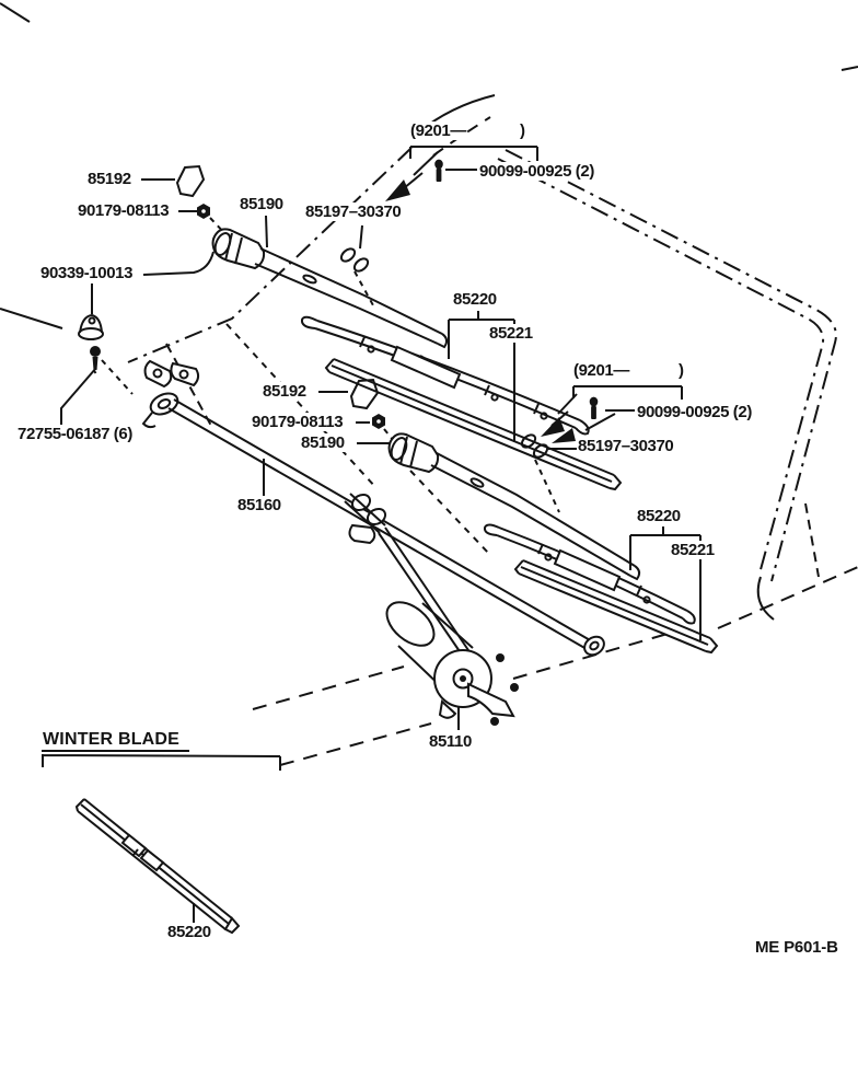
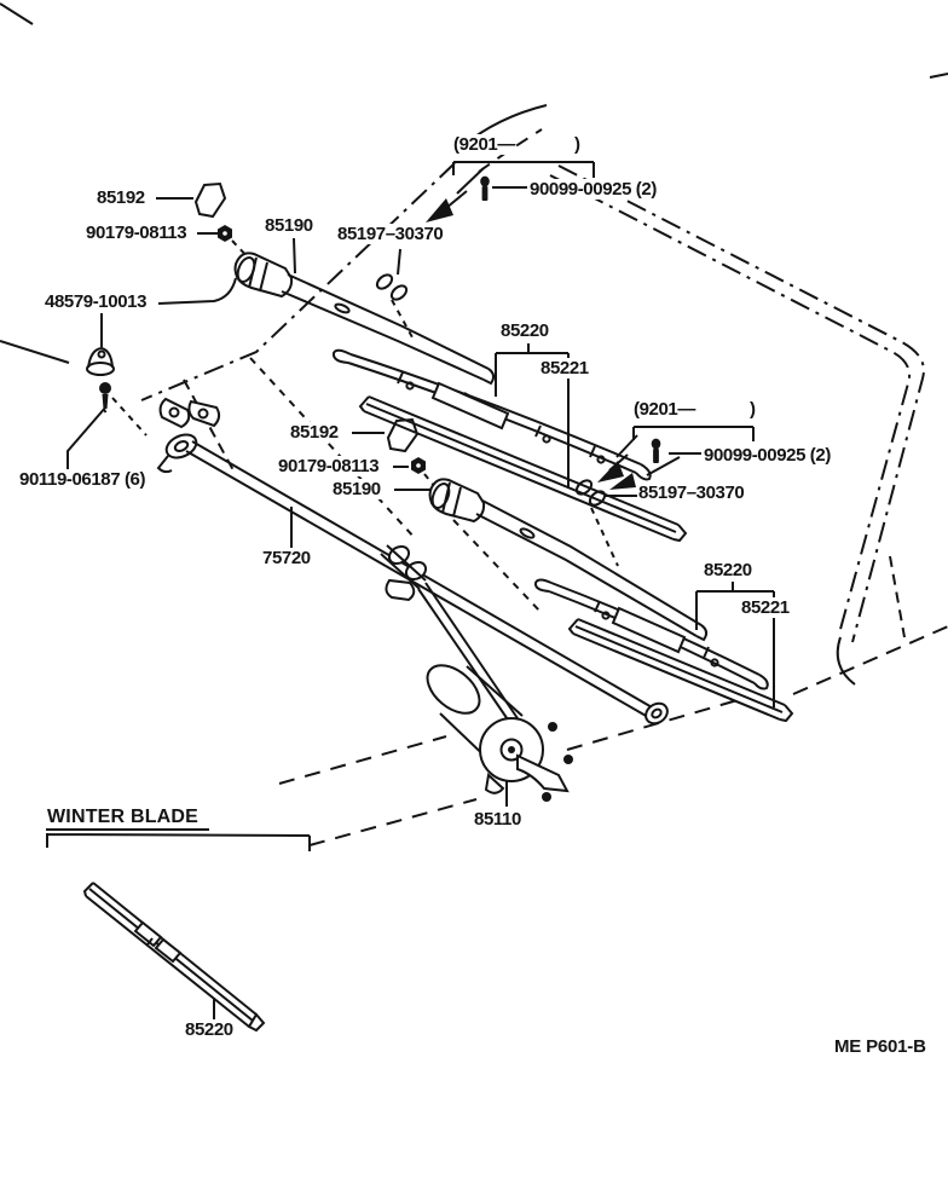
  (9201—
  )
  90099-00925 (2)
  85192
  90179-08113
  85190
  85197–30370
- 90339-10013
+ 48579-10013
  85220
  85221
- 72755-06187 (6)
+ 90119-06187 (6)
  (9201—
  )
  90099-00925 (2)
  85192
  90179-08113
  85190
  85197–30370
- 85160
+ 75720
  85220
  85221
  85110
  WINTER BLADE
  85220
  ME P601-B
